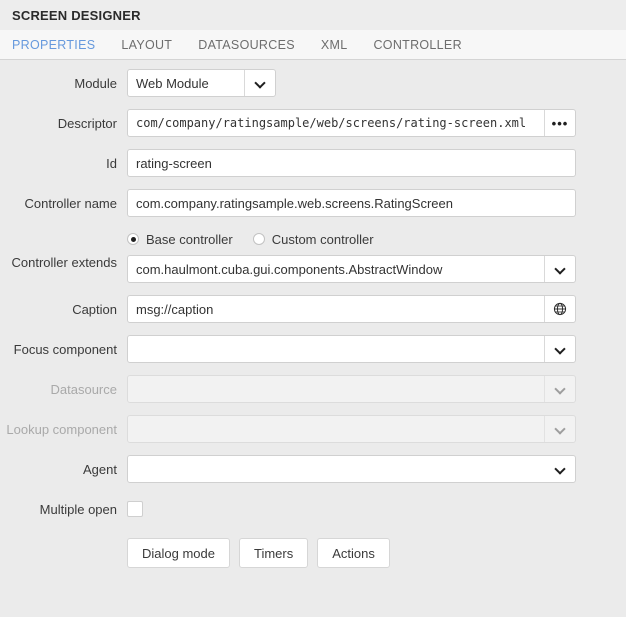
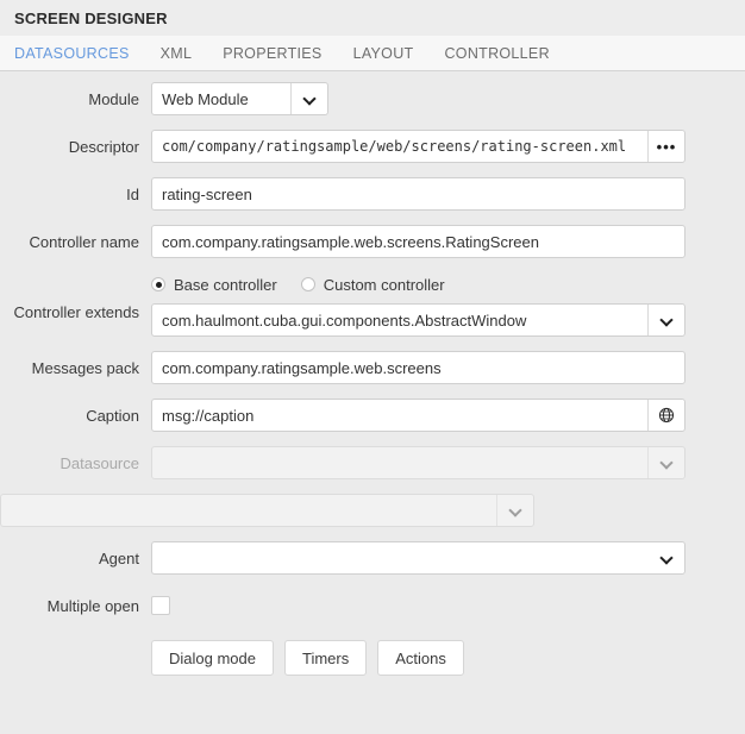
  SCREEN DESIGNER
- PROPERTIES
+ DATASOURCES
- LAYOUT
+ XML
- DATASOURCES
+ PROPERTIES
- XML
+ LAYOUT
  CONTROLLER
  Module
  Web Module
  Descriptor
  com/company/ratingsample/web/screens/rating-screen.xml
  •••
  Id
  rating-screen
  Controller name
  com.company.ratingsample.web.screens.RatingScreen
  Controller extends
  Base controller
  Custom controller
  com.haulmont.cuba.gui.components.AbstractWindow
+ Messages pack
+ com.company.ratingsample.web.screens
  Caption
  msg://caption
- Focus component
  Datasource
- Lookup component
  Agent
  Multiple open
  Dialog mode
  Timers
  Actions
